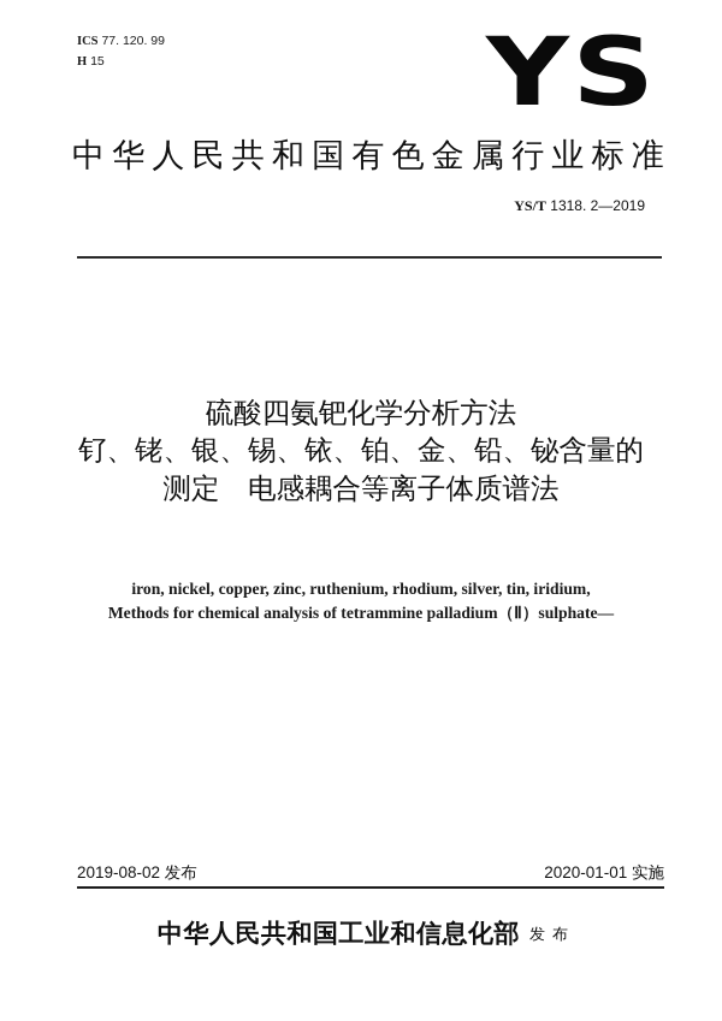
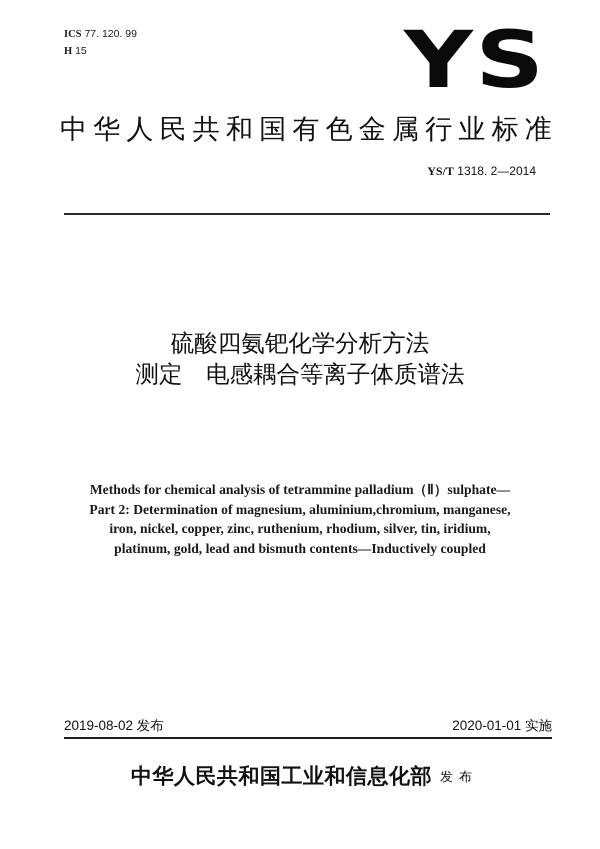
  ICS 77. 120. 99
  H 15
  YS
  中华人民共和国有色金属行业标准
- YS/T 1318. 2—2019
+ YS/T 1318. 2—2014
  硫酸四氨钯化学分析方法
- 钌、铑、银、锡、铱、铂、金、铅、铋含量的
  测定 电感耦合等离子体质谱法
- iron, nickel, copper, zinc, ruthenium, rhodium, silver, tin, iridium,
+ Methods for chemical analysis of tetrammine palladium（Ⅱ）sulphate—
+ Part 2: Determination of magnesium, aluminium,chromium, manganese,
- Methods for chemical analysis of tetrammine palladium（Ⅱ）sulphate—
+ iron, nickel, copper, zinc, ruthenium, rhodium, silver, tin, iridium,
+ platinum, gold, lead and bismuth contents—Inductively coupled
  2019-08-02 发布
  2020-01-01 实施
  中华人民共和国工业和信息化部
  发布
